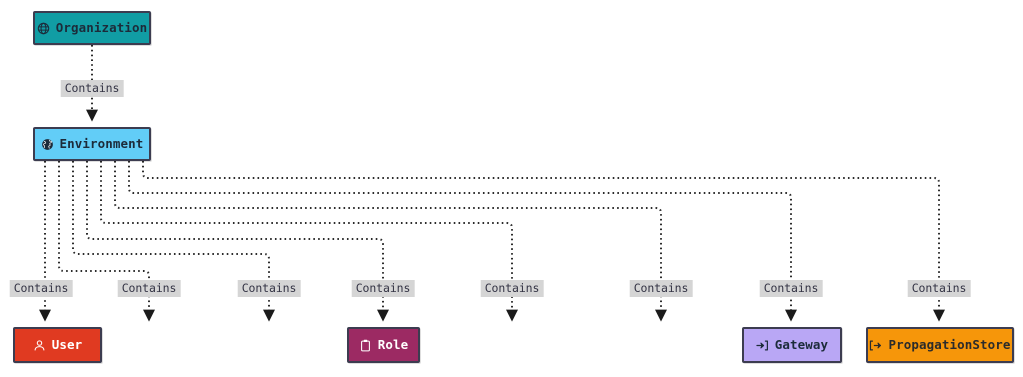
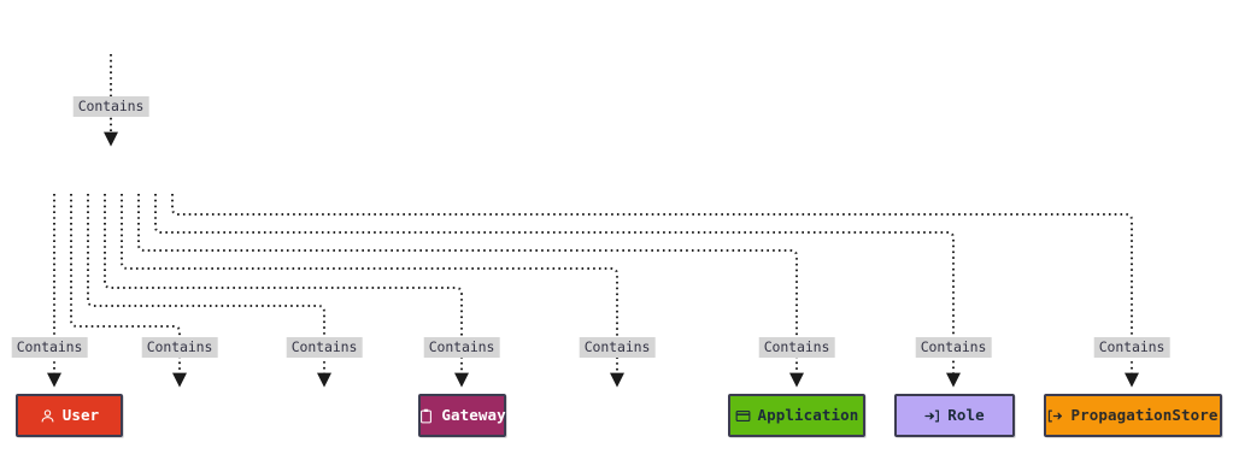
- Organization
- Environment
  User
- Role
+ Gateway
+ Application
- Gateway
+ Role
  PropagationStore
  Contains
  Contains
  Contains
  Contains
  Contains
  Contains
  Contains
  Contains
  Contains
